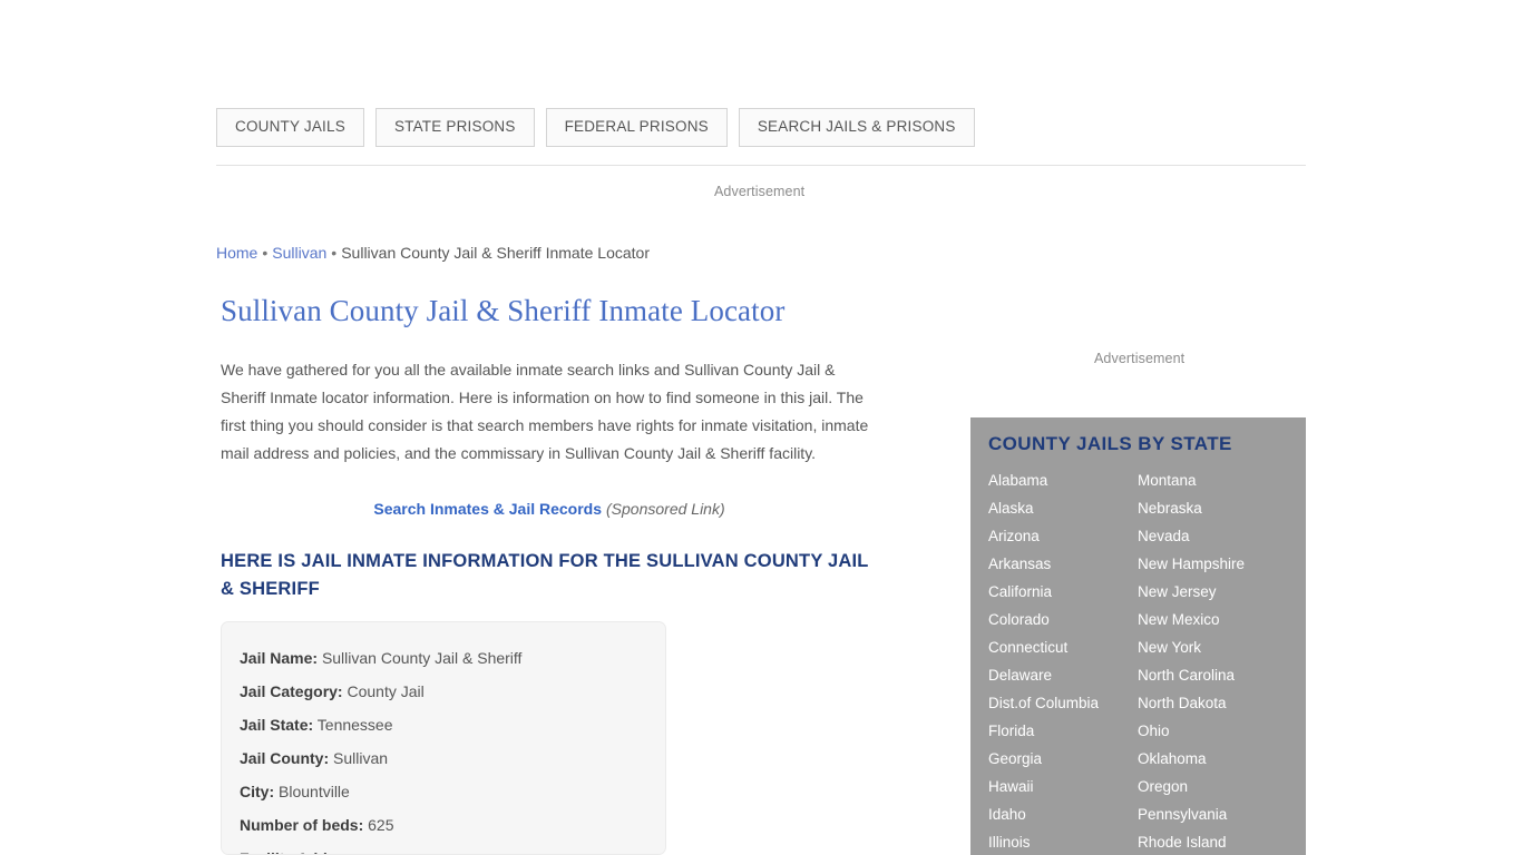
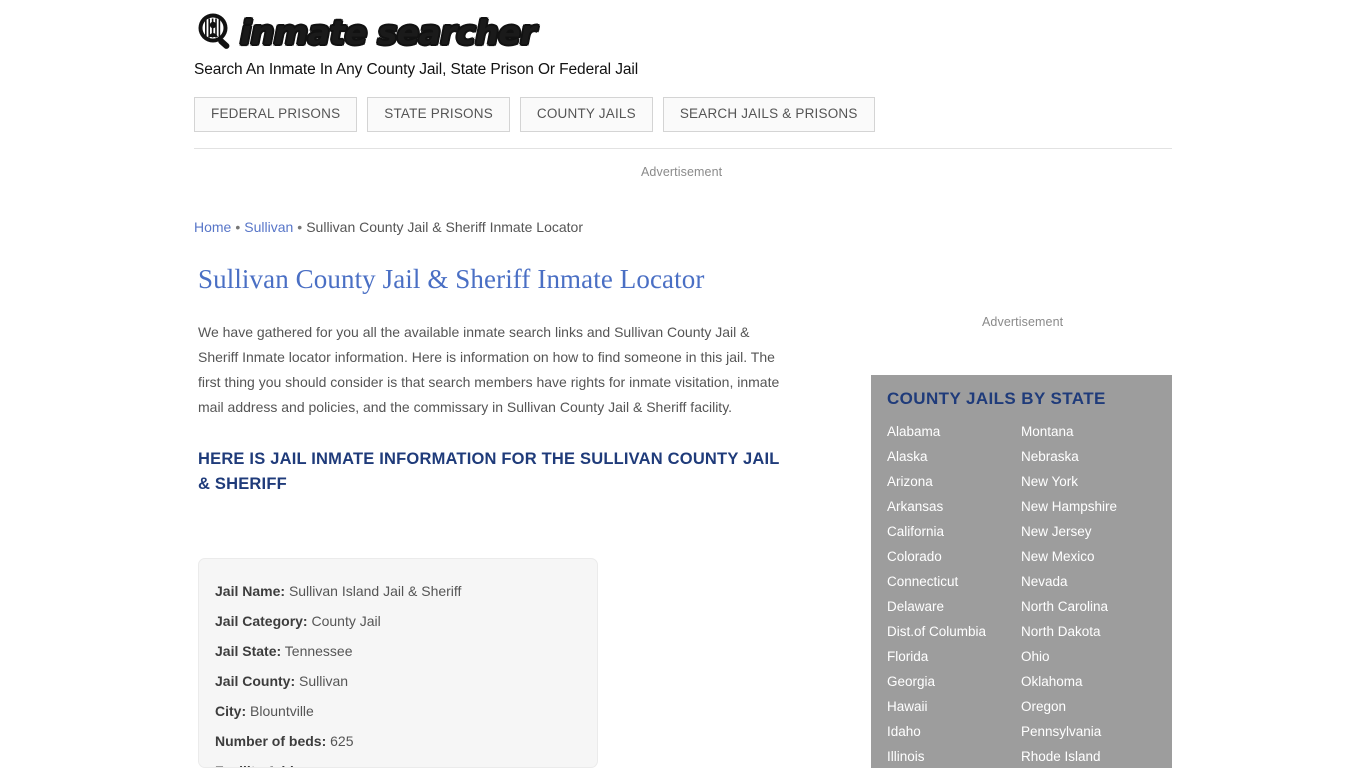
+ inmate searcher
+ Search An Inmate In Any County Jail, State Prison Or Federal Jail
- COUNTY JAILS
+ FEDERAL PRISONS
  STATE PRISONS
- FEDERAL PRISONS
+ COUNTY JAILS
  SEARCH JAILS & PRISONS
  Advertisement
  Advertisement
  Home • Sullivan • Sullivan County Jail & Sheriff Inmate Locator
  Sullivan County Jail & Sheriff Inmate Locator
  We have gathered for you all the available inmate search links and Sullivan County Jail & Sheriff Inmate locator information. Here is information on how to find someone in this jail. The first thing you should consider is that search members have rights for inmate visitation, inmate mail address and policies, and the commissary in Sullivan County Jail & Sheriff facility.
- Search Inmates & Jail Records (Sponsored Link)
  HERE IS JAIL INMATE INFORMATION FOR THE SULLIVAN COUNTY JAIL & SHERIFF
- Jail Name: Sullivan County Jail & Sheriff
+ Jail Name: Sullivan Island Jail & Sheriff
  Jail Category: County Jail
  Jail State: Tennessee
  Jail County: Sullivan
  City: Blountville
  Number of beds: 625
  COUNTY JAILS BY STATE
  Alabama
  Alaska
  Arizona
  Arkansas
  California
  Colorado
  Connecticut
  Delaware
  Dist.of Columbia
  Florida
  Georgia
  Hawaii
  Idaho
  Illinois
  Montana
  Nebraska
- Nevada
+ New York
  New Hampshire
  New Jersey
  New Mexico
- New York
+ Nevada
  North Carolina
  North Dakota
  Ohio
  Oklahoma
  Oregon
  Pennsylvania
  Rhode Island
